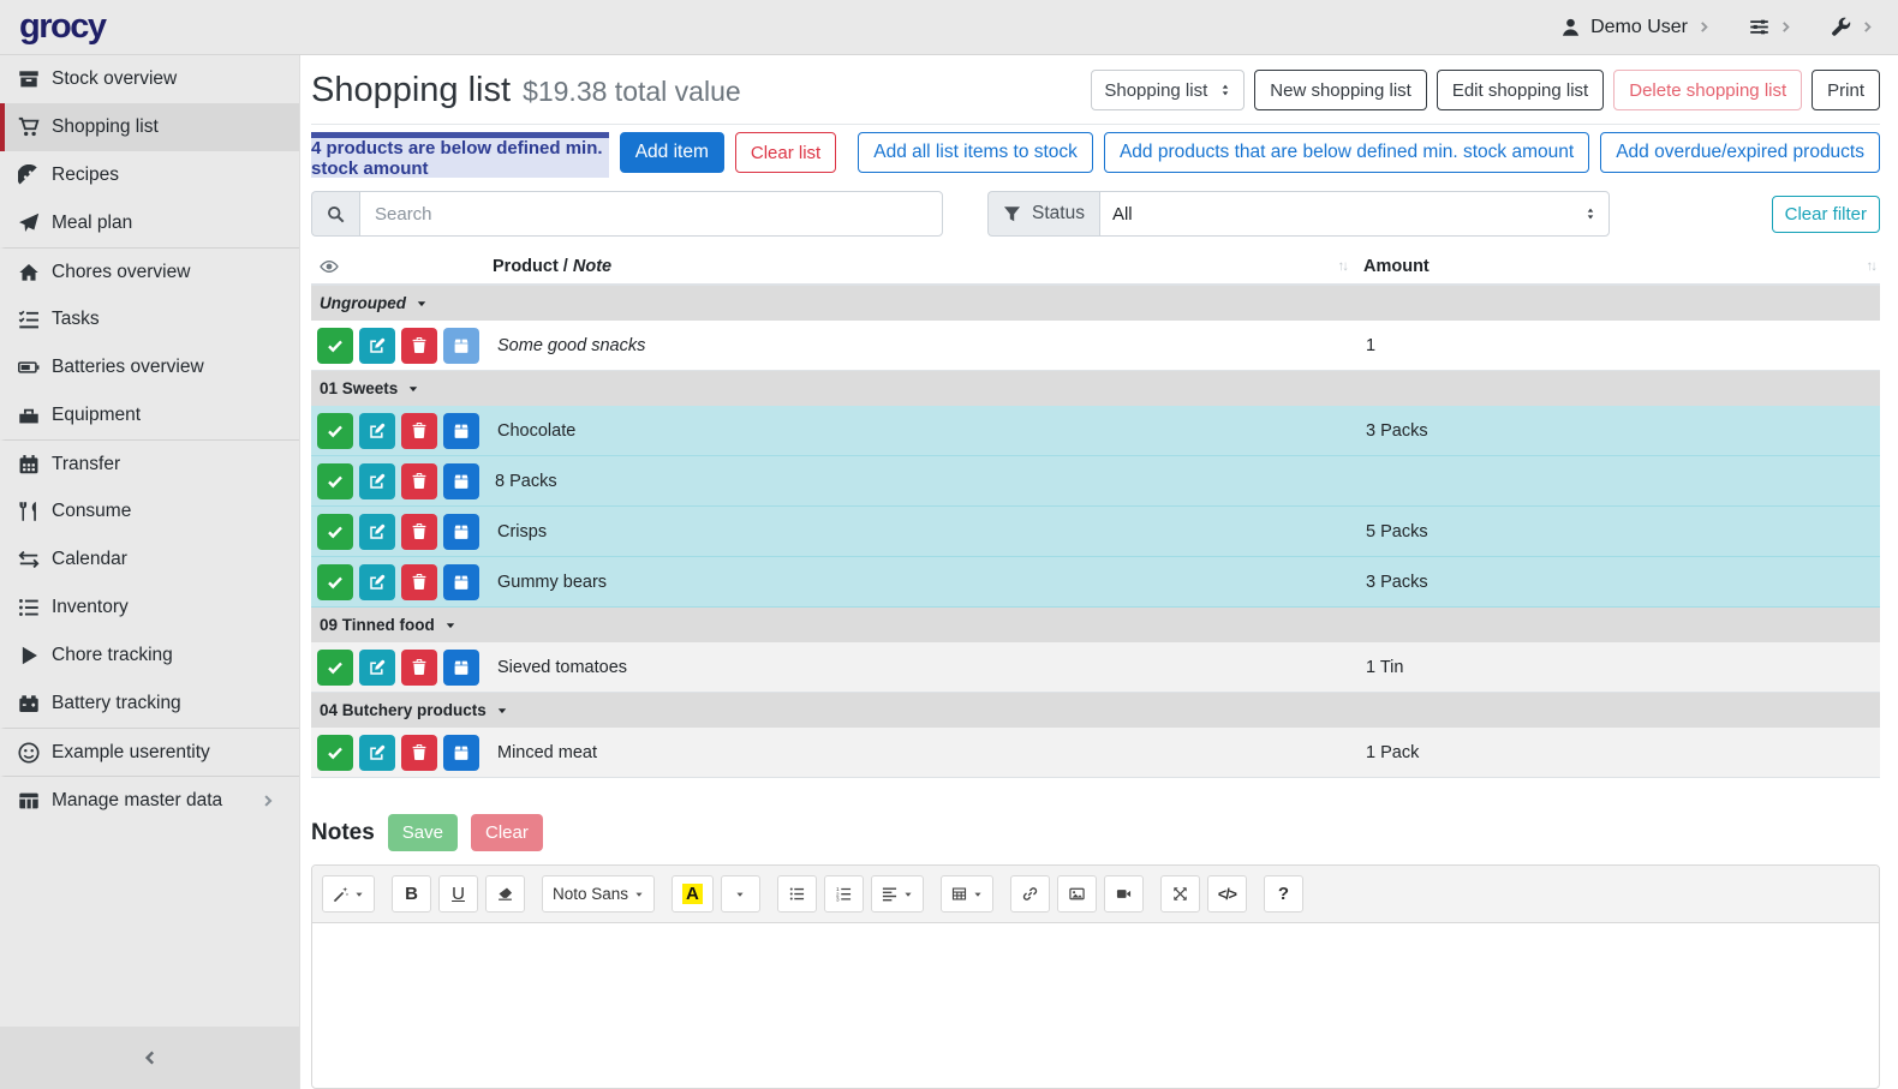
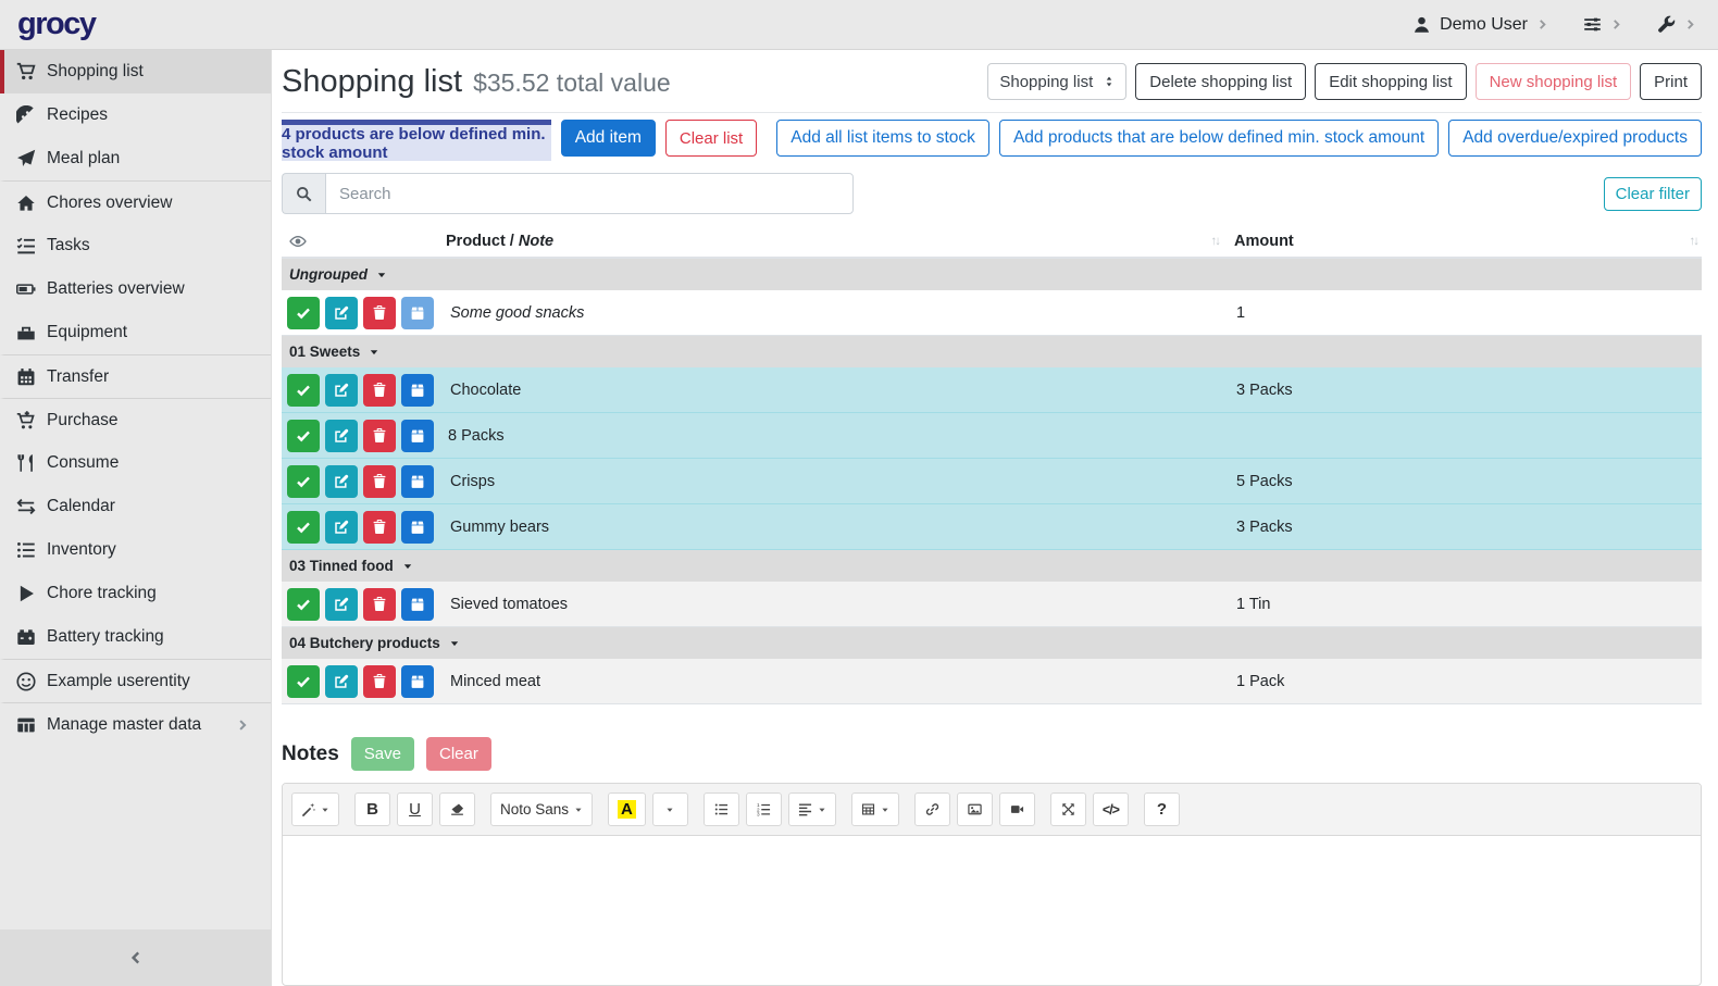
  grocy
  Demo User
- Stock overview
  Shopping list
  Recipes
  Meal plan
  Chores overview
  Tasks
  Batteries overview
  Equipment
  Transfer
+ Purchase
  Consume
  Calendar
  Inventory
  Chore tracking
  Battery tracking
  Example userentity
  Manage master data
  Shopping list
- $19.38 total value
+ $35.52 total value
  Shopping list
- New shopping list
+ Delete shopping list
  Edit shopping list
- Delete shopping list
+ New shopping list
  Print
  4 products are below defined min. stock amount
  Add item
  Clear list
  Add all list items to stock
  Add products that are below defined min. stock amount
  Add overdue/expired products
  Search
- Status
- All
  Clear filter
  Product / Note
  ↑↓
  Amount
  ↑↓
  Ungrouped
  Some good snacks
  1
  01 Sweets
  Chocolate
  3 Packs
  8 Packs
  Crisps
  5 Packs
  Gummy bears
  3 Packs
- 09 Tinned food
+ 03 Tinned food
  Sieved tomatoes
  1 Tin
  04 Butchery products
  Minced meat
  1 Pack
  Notes
  Save
  Clear
  B
  U
  Noto Sans
  A
  </>
  ?
